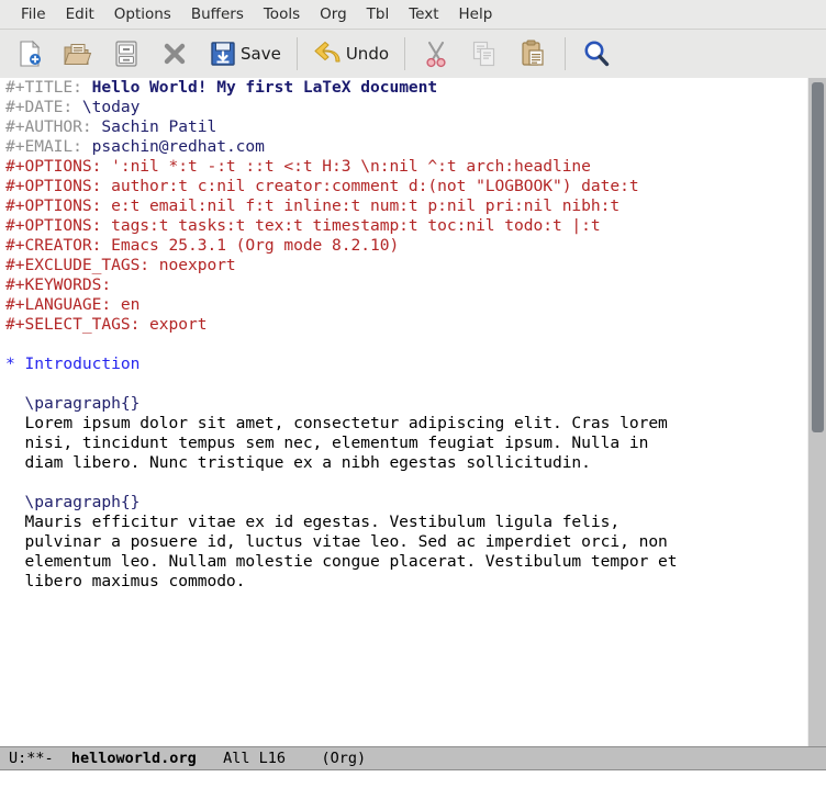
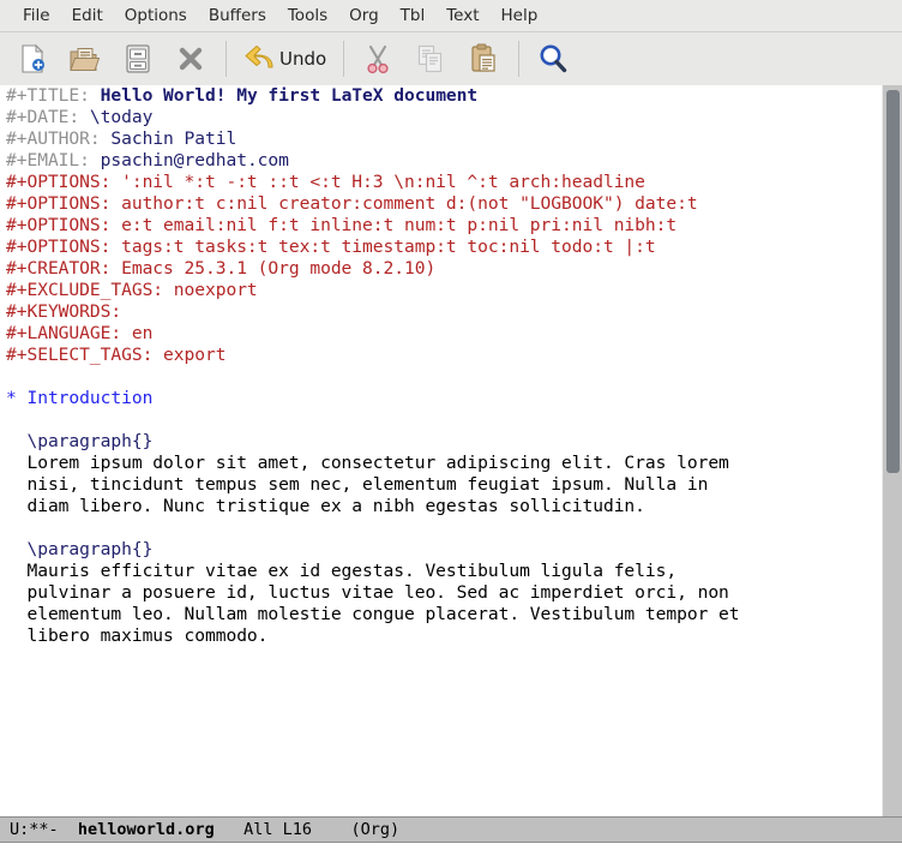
  File
  Edit
  Options
  Buffers
  Tools
  Org
  Tbl
  Text
  Help
- Save
  Undo
  #+TITLE: Hello World! My first LaTeX document
  #+DATE: \today
  #+AUTHOR: Sachin Patil
  #+EMAIL: psachin@redhat.com
  #+OPTIONS: ':nil *:t -:t ::t <:t H:3 \n:nil ^:t arch:headline
  #+OPTIONS: author:t c:nil creator:comment d:(not "LOGBOOK") date:t
  #+OPTIONS: e:t email:nil f:t inline:t num:t p:nil pri:nil nibh:t
  #+OPTIONS: tags:t tasks:t tex:t timestamp:t toc:nil todo:t |:t
  #+CREATOR: Emacs 25.3.1 (Org mode 8.2.10)
  #+EXCLUDE_TAGS: noexport
  #+KEYWORDS:
  #+LANGUAGE: en
  #+SELECT_TAGS: export
  * Introduction
  \paragraph{}
  Lorem ipsum dolor sit amet, consectetur adipiscing elit. Cras lorem
  nisi, tincidunt tempus sem nec, elementum feugiat ipsum. Nulla in
  diam libero. Nunc tristique ex a nibh egestas sollicitudin.
  \paragraph{}
  Mauris efficitur vitae ex id egestas. Vestibulum ligula felis,
  pulvinar a posuere id, luctus vitae leo. Sed ac imperdiet orci, non
  elementum leo. Nullam molestie congue placerat. Vestibulum tempor et
  libero maximus commodo.
  U:**- helloworld.org All L16 (Org)
